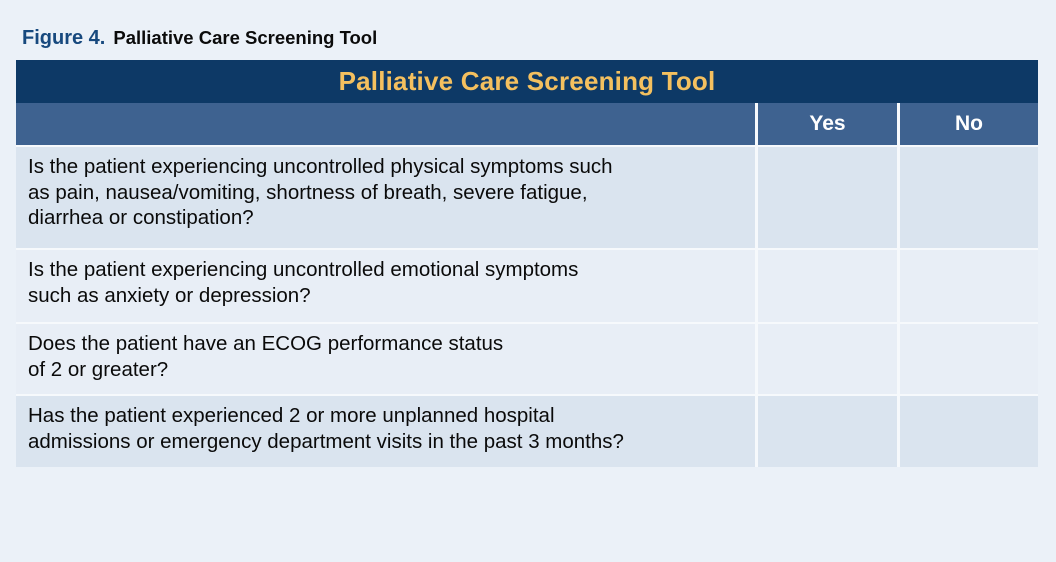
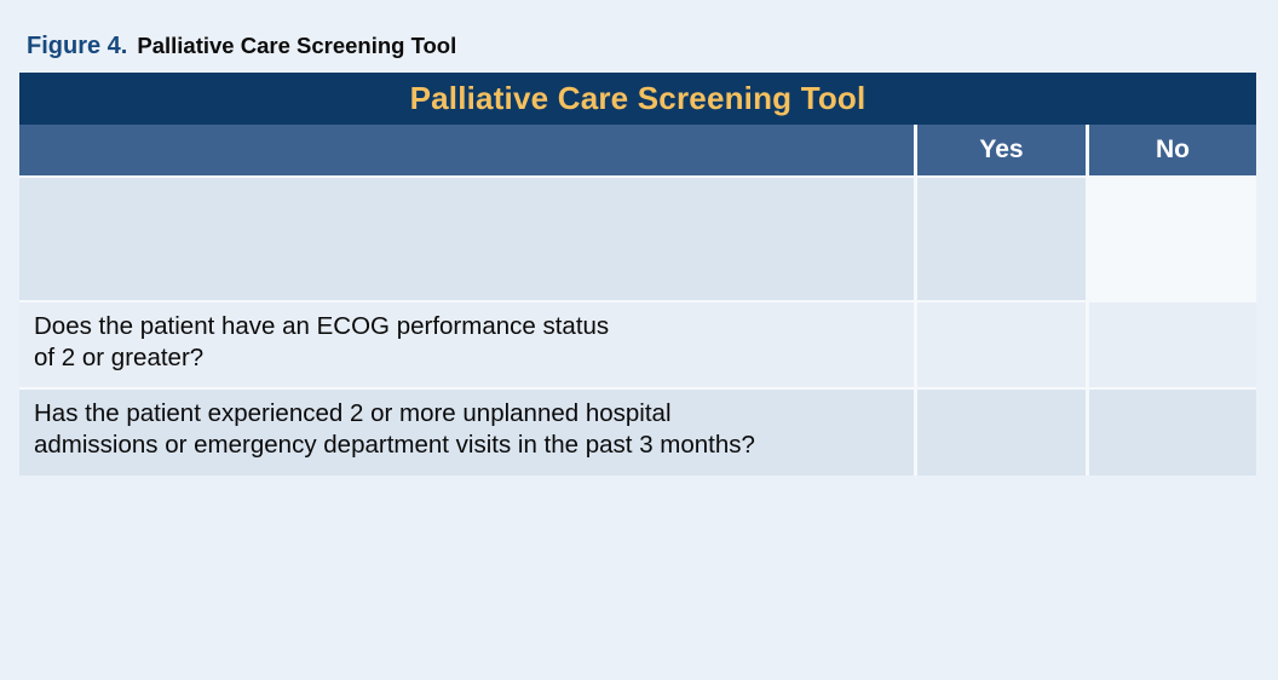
  Figure 4.
  Palliative Care Screening Tool
  Palliative Care Screening Tool
  Yes
  No
- Is the patient experiencing uncontrolled physical symptoms such
- as pain, nausea/vomiting, shortness of breath, severe fatigue,
- diarrhea or constipation?
- Is the patient experiencing uncontrolled emotional symptoms
- such as anxiety or depression?
  Does the patient have an ECOG performance status
  of 2 or greater?
  Has the patient experienced 2 or more unplanned hospital
  admissions or emergency department visits in the past 3 months?
